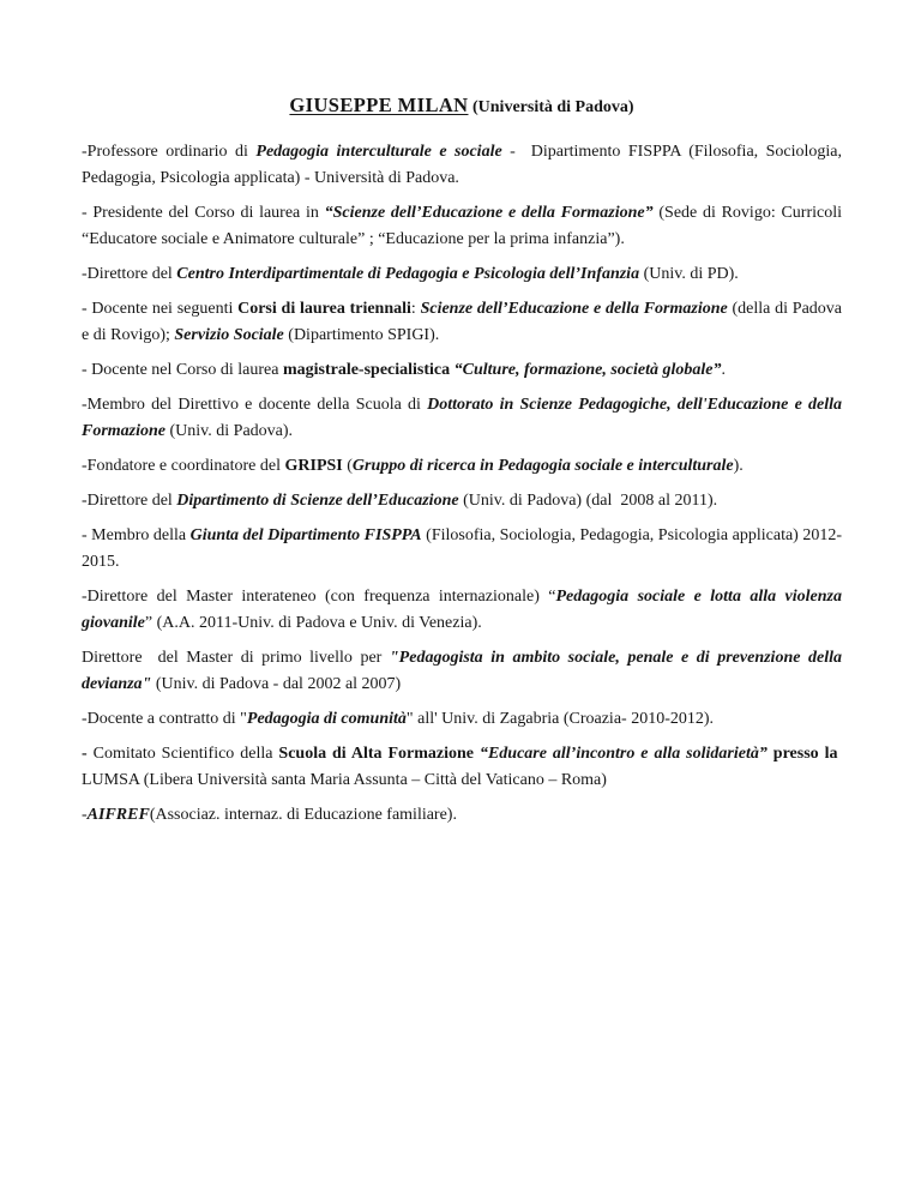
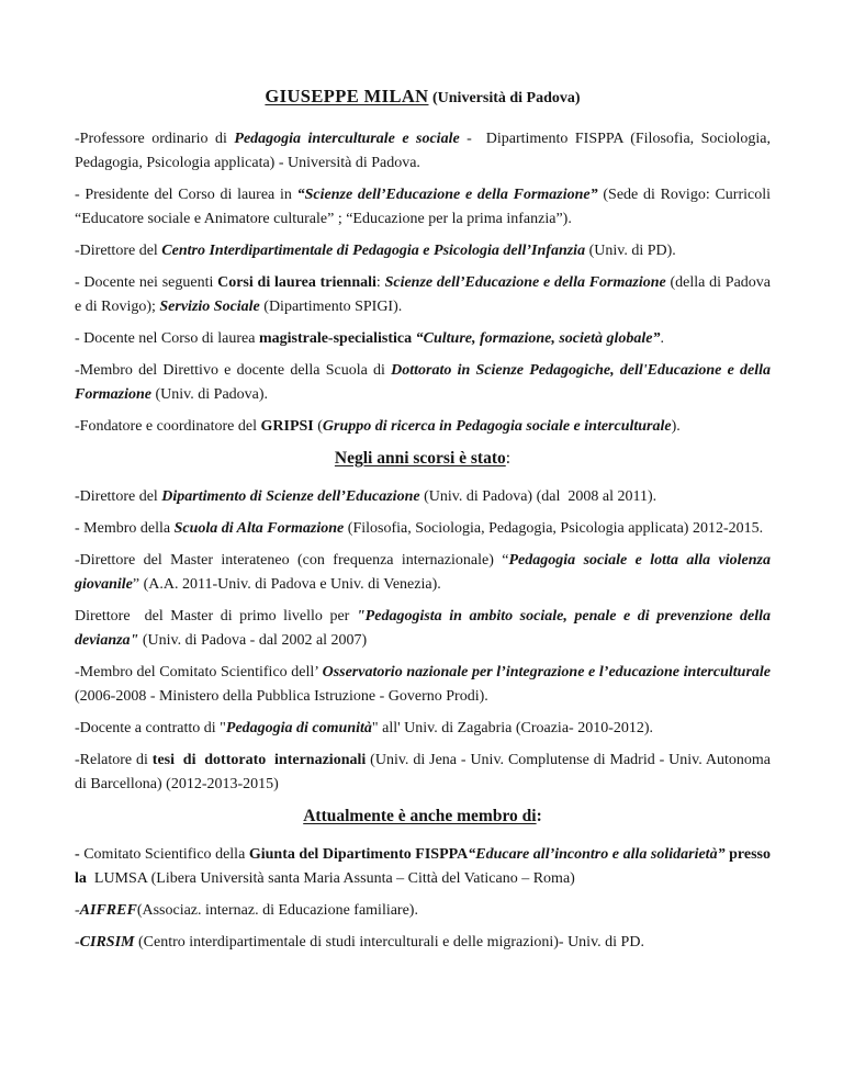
  GIUSEPPE MILAN (Università di Padova)
  -Professore ordinario di Pedagogia interculturale e sociale - Dipartimento FISPPA (Filosofia, Sociologia, Pedagogia, Psicologia applicata) - Università di Padova.
  - Presidente del Corso di laurea in “Scienze dell’Educazione e della Formazione” (Sede di Rovigo: Curricoli “Educatore sociale e Animatore culturale” ; “Educazione per la prima infanzia”).
  -Direttore del Centro Interdipartimentale di Pedagogia e Psicologia dell’Infanzia (Univ. di PD).
  - Docente nei seguenti Corsi di laurea triennali: Scienze dell’Educazione e della Formazione (della di Padova e di Rovigo); Servizio Sociale (Dipartimento SPIGI).
  - Docente nel Corso di laurea magistrale-specialistica “Culture, formazione, società globale”.
  -Membro del Direttivo e docente della Scuola di Dottorato in Scienze Pedagogiche, dell'Educazione e della Formazione (Univ. di Padova).
  -Fondatore e coordinatore del GRIPSI (Gruppo di ricerca in Pedagogia sociale e interculturale).
+ Negli anni scorsi è stato:
  -Direttore del Dipartimento di Scienze dell’Educazione (Univ. di Padova) (dal 2008 al 2011).
- - Membro della Giunta del Dipartimento FISPPA (Filosofia, Sociologia, Pedagogia, Psicologia applicata) 2012-2015.
+ - Membro della Scuola di Alta Formazione (Filosofia, Sociologia, Pedagogia, Psicologia applicata) 2012-2015.
  -Direttore del Master interateneo (con frequenza internazionale) “Pedagogia sociale e lotta alla violenza giovanile” (A.A. 2011-Univ. di Padova e Univ. di Venezia).
  Direttore del Master di primo livello per "Pedagogista in ambito sociale, penale e di prevenzione della devianza" (Univ. di Padova - dal 2002 al 2007)
+ -Membro del Comitato Scientifico dell’ Osservatorio nazionale per l’integrazione e l’educazione interculturale (2006-2008 - Ministero della Pubblica Istruzione - Governo Prodi).
  -Docente a contratto di "Pedagogia di comunità" all' Univ. di Zagabria (Croazia- 2010-2012).
+ -Relatore di tesi di dottorato internazionali (Univ. di Jena - Univ. Complutense di Madrid - Univ. Autonoma di Barcellona) (2012-2013-2015)
+ Attualmente è anche membro di:
- - Comitato Scientifico della Scuola di Alta Formazione “Educare all’incontro e alla solidarietà” presso la LUMSA (Libera Università santa Maria Assunta – Città del Vaticano – Roma)
+ - Comitato Scientifico della Giunta del Dipartimento FISPPA“Educare all’incontro e alla solidarietà” presso la LUMSA (Libera Università santa Maria Assunta – Città del Vaticano – Roma)
  -AIFREF(Associaz. internaz. di Educazione familiare).
+ -CIRSIM (Centro interdipartimentale di studi interculturali e delle migrazioni)- Univ. di PD.
